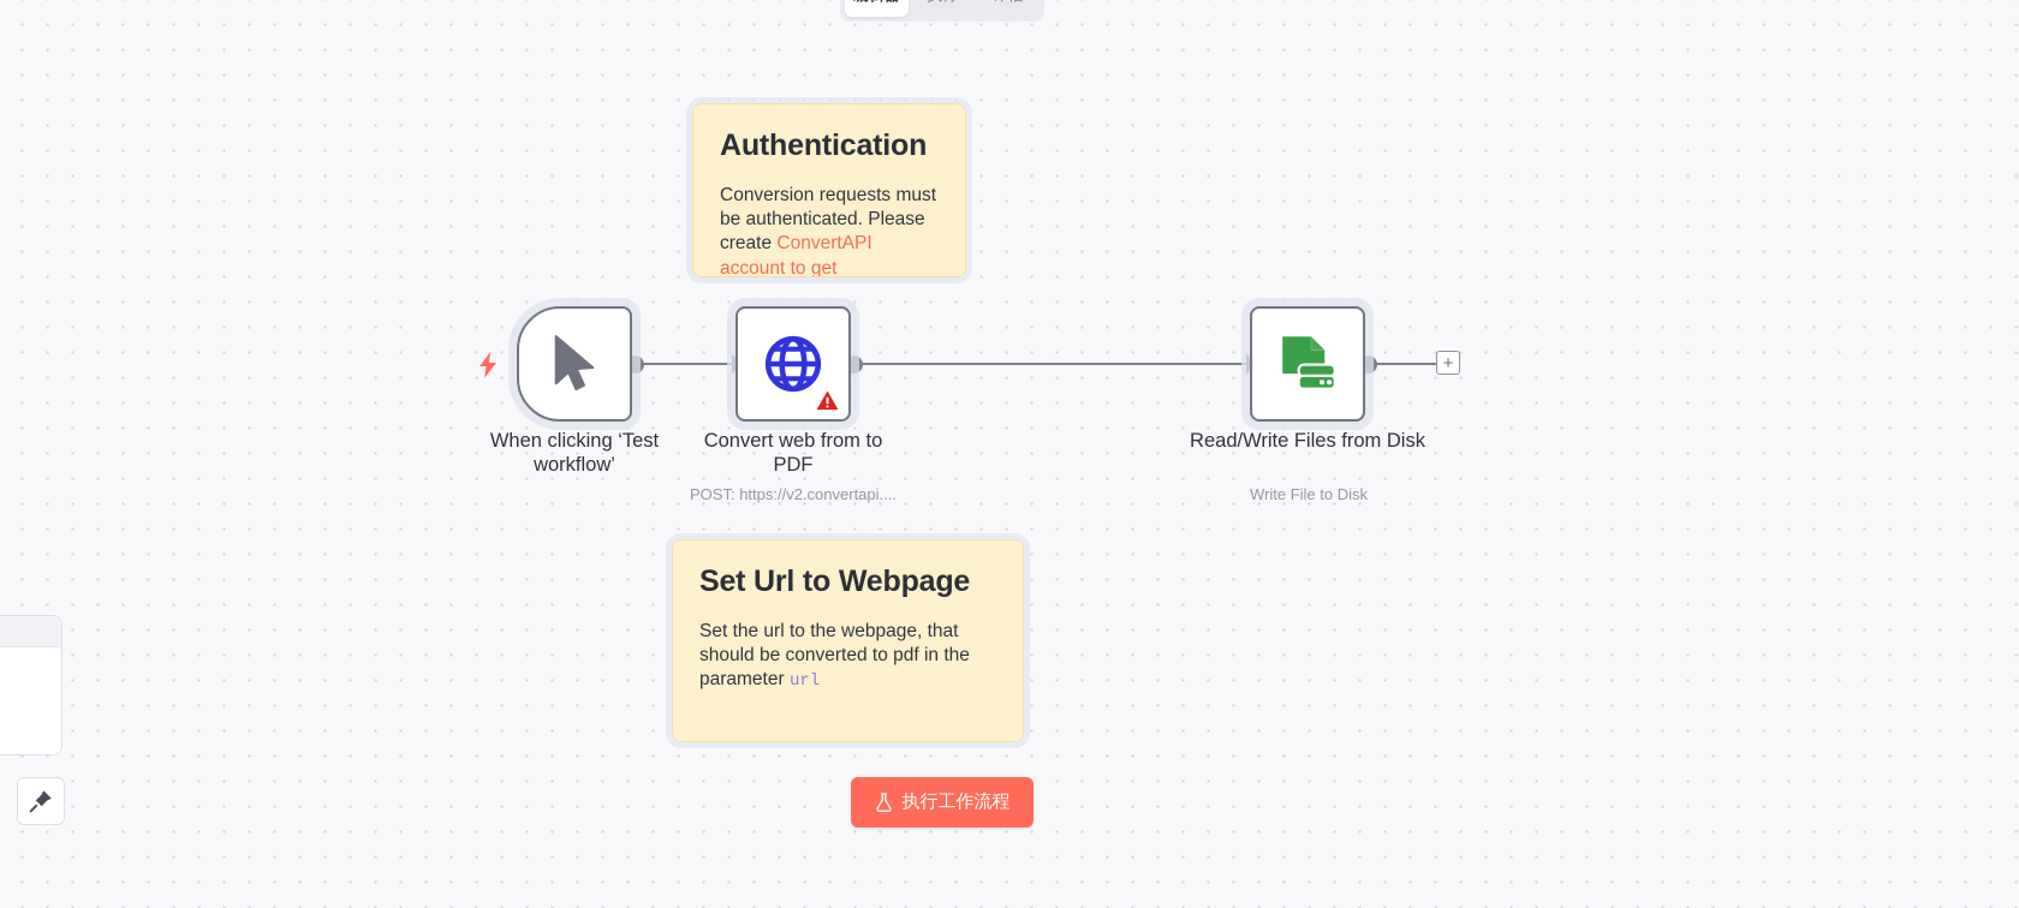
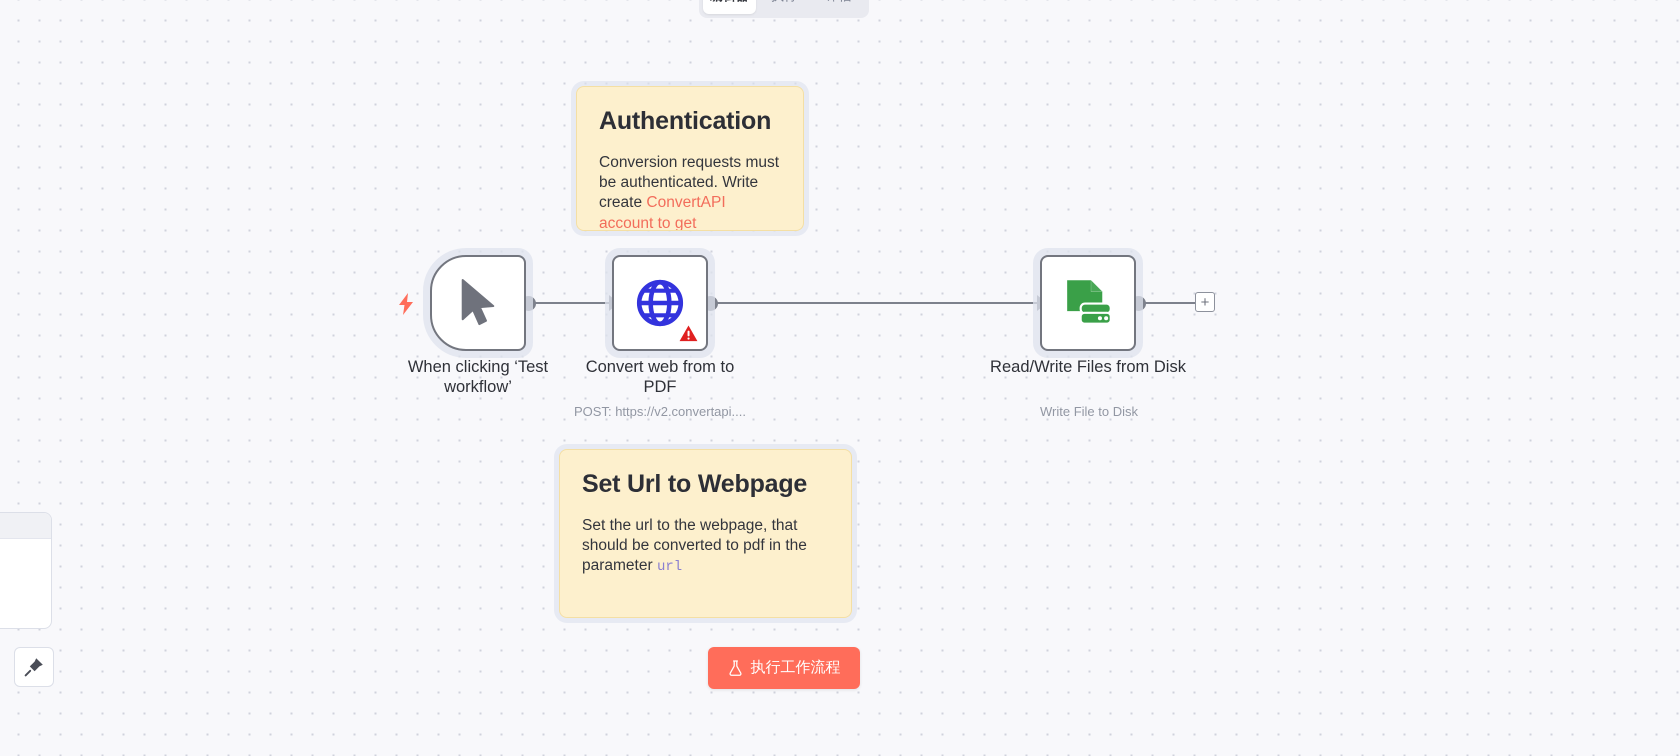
  Authentication
- Conversion requests must be authenticated. Please create ConvertAPI account to get
+ Conversion requests must be authenticated. Write create ConvertAPI account to get
  Set Url to Webpage
  Set the url to the webpage, that should be converted to pdf in the parameter url
  When clicking ‘Test workflow’
  Convert web from to PDF
  POST: https://v2.convertapi....
  Read/Write Files from Disk
  Write File to Disk
  +
  执行工作流程
